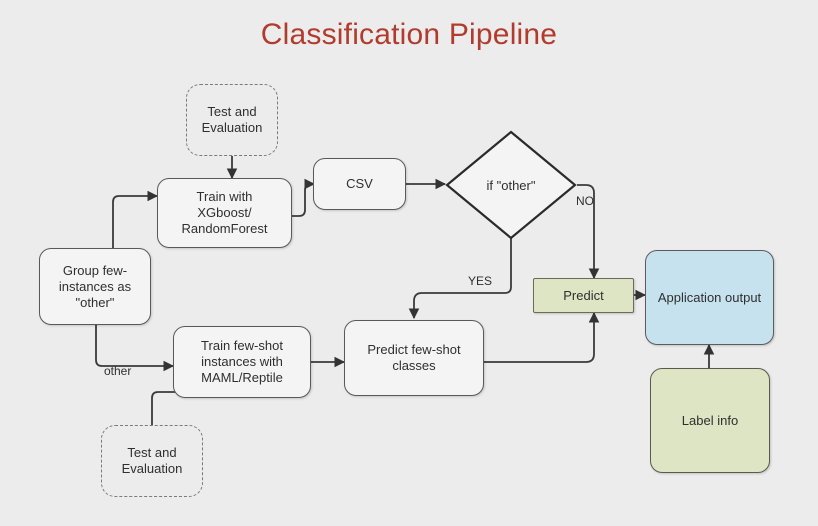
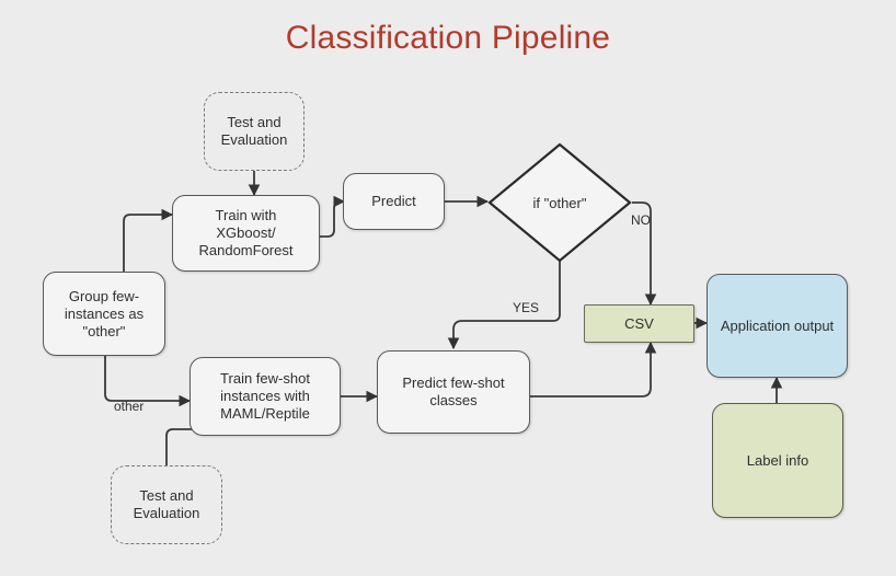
  Classification Pipeline
  Test and
  Evaluation
  Train with
  XGboost/
  RandomForest
- CSV
+ Predict
  if "other"
  Group few-
  instances as
  "other"
  Train few-shot
  instances with
  MAML/Reptile
  Predict few-shot
  classes
- Predict
+ CSV
  Application output
  Label info
  Test and
  Evaluation
  NO
  YES
  other
